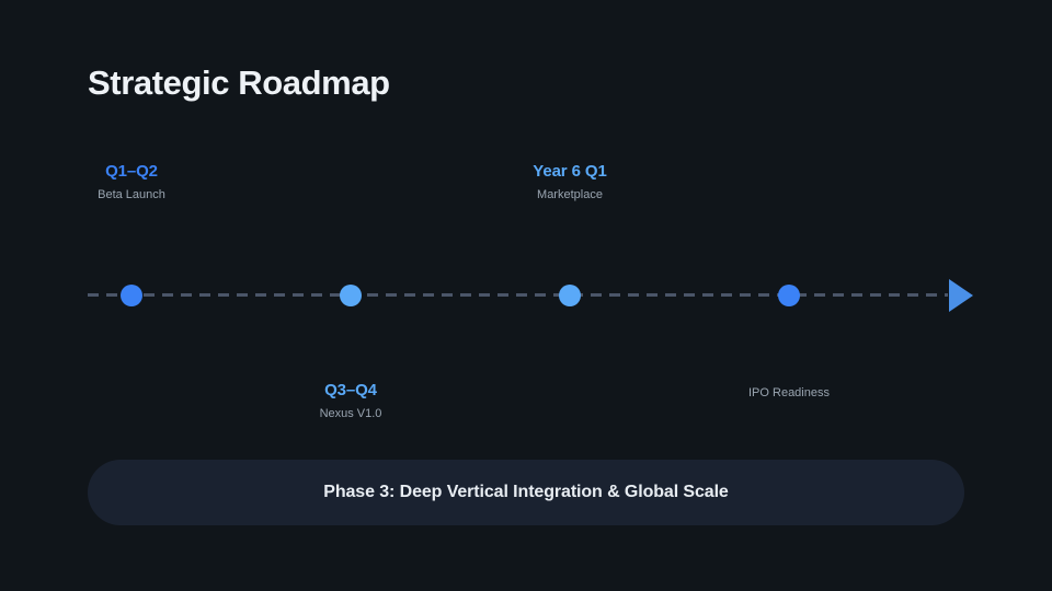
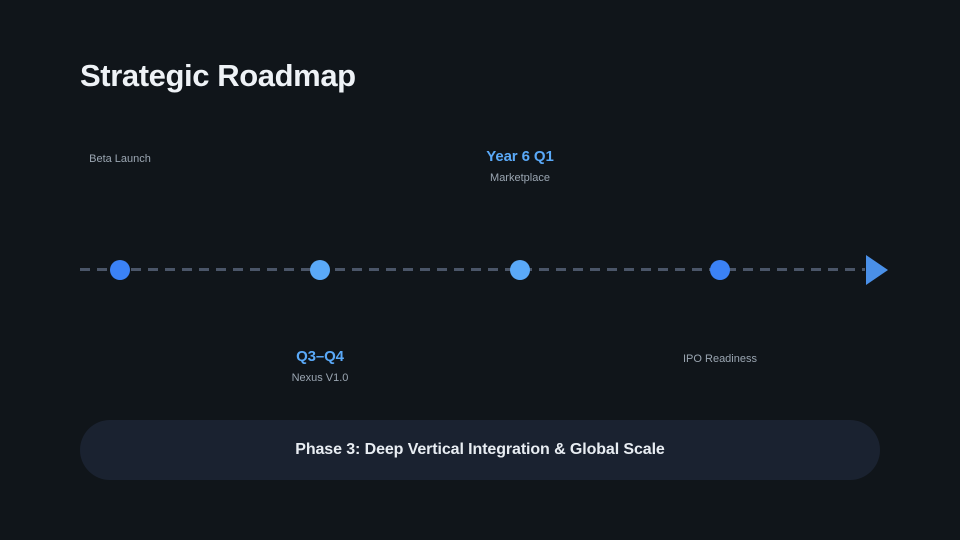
  Strategic Roadmap
- Q1–Q2
  Beta Launch
  Q3–Q4
  Nexus V1.0
  Year 6 Q1
  Marketplace
  IPO Readiness
  Phase 3: Deep Vertical Integration & Global Scale
